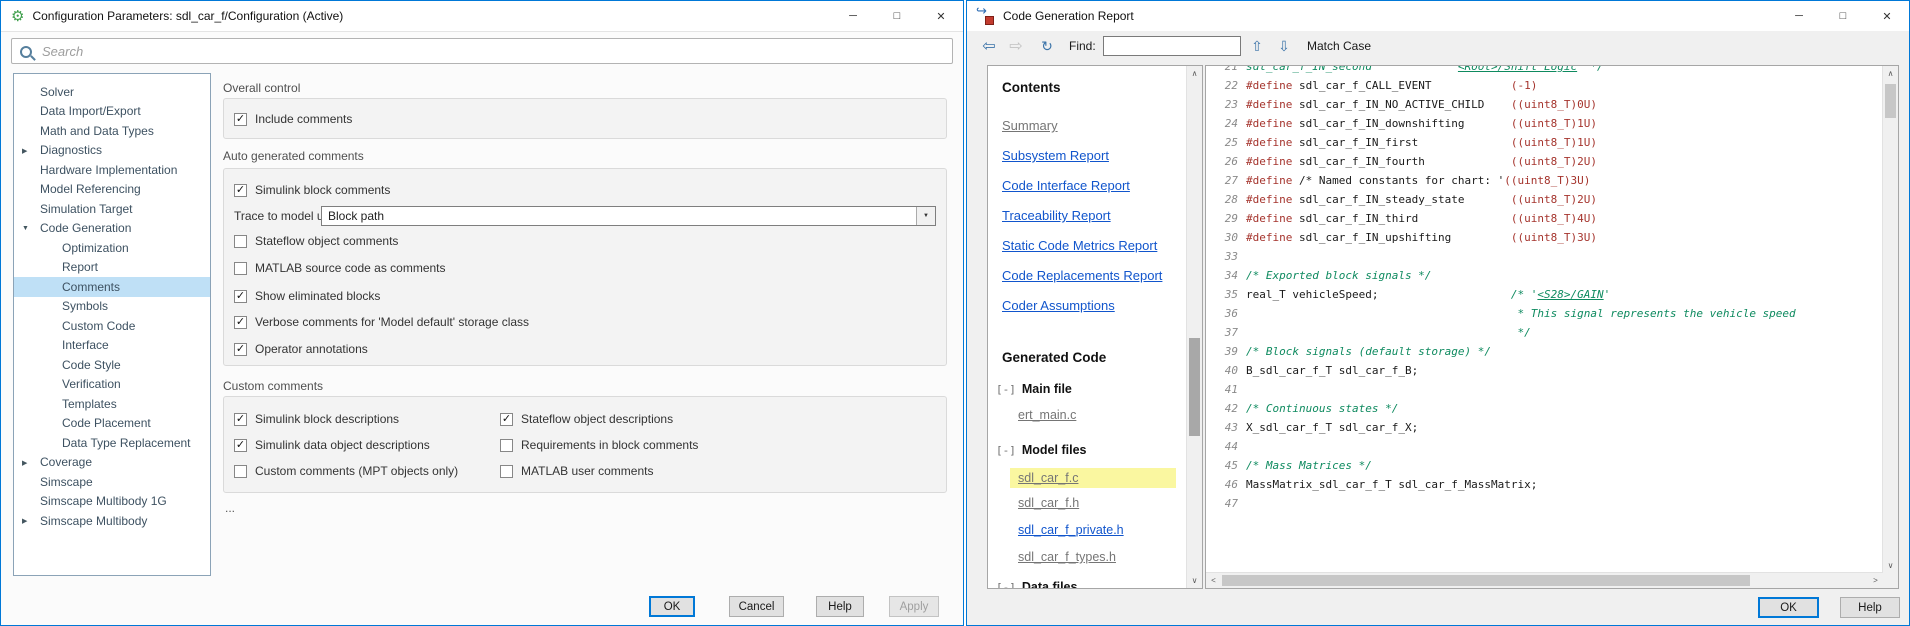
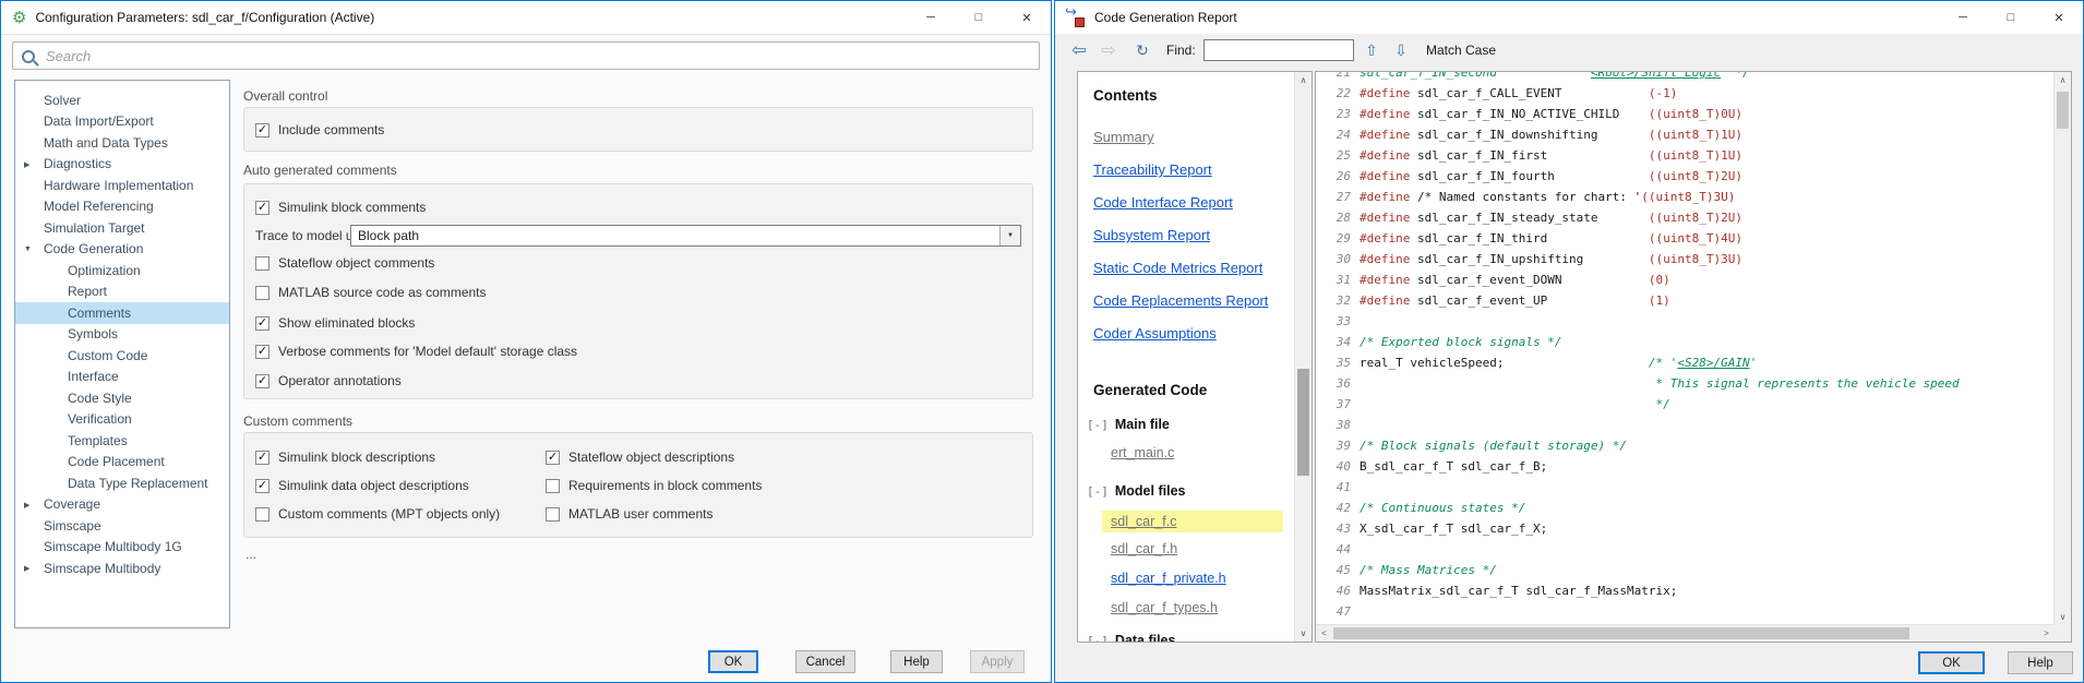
  ⚙
  Configuration Parameters: sdl_car_f/Configuration (Active)
  ─
  □
  ✕
  Search
  Solver
  Data Import/Export
  Math and Data Types
  Diagnostics
  Hardware Implementation
  Model Referencing
  Simulation Target
  Code Generation
  Optimization
  Report
  Comments
  Symbols
  Custom Code
  Interface
  Code Style
  Verification
  Templates
  Code Placement
  Data Type Replacement
  Coverage
  Simscape
  Simscape Multibody 1G
  Simscape Multibody
  Overall control
  ✓
  Include comments
  Auto generated comments
  ✓
  Simulink block comments
  Block path
  Stateflow object comments
  MATLAB source code as comments
  ✓
  Show eliminated blocks
  ✓
  Verbose comments for 'Model default' storage class
  ✓
  Operator annotations
  Custom comments
  ✓
  Simulink block descriptions
  ✓
  Simulink data object descriptions
  Custom comments (MPT objects only)
  ✓
  Stateflow object descriptions
  Requirements in block comments
  MATLAB user comments
  ...
  OK
  Cancel
  Help
  Apply
  ↪
  Code Generation Report
  ─
  □
  ✕
  ⇦
  ⇨
  ↻
  Find:
  ⇧
  ⇩
  Match Case
  Contents
  Summary
- Subsystem Report
+ Traceability Report
  Code Interface Report
- Traceability Report
+ Subsystem Report
  Static Code Metrics Report
  Code Replacements Report
  Coder Assumptions
  Generated Code
  [-] Main file
  ert_main.c
  [-] Model files
  sdl_car_f.c
  sdl_car_f.h
  sdl_car_f_private.h
  sdl_car_f_types.h
  [-] Data files
  ∧
  ∨
  21 sdl_car_f_IN_second <Root>/Shift Logic' */
  22 #define sdl_car_f_CALL_EVENT (-1)
  23 #define sdl_car_f_IN_NO_ACTIVE_CHILD ((uint8_T)0U)
  24 #define sdl_car_f_IN_downshifting ((uint8_T)1U)
  25 #define sdl_car_f_IN_first ((uint8_T)1U)
  26 #define sdl_car_f_IN_fourth ((uint8_T)2U)
  27 #define /* Named constants for chart: '((uint8_T)3U)
  28 #define sdl_car_f_IN_steady_state ((uint8_T)2U)
  29 #define sdl_car_f_IN_third ((uint8_T)4U)
  30 #define sdl_car_f_IN_upshifting ((uint8_T)3U)
+ 31 #define sdl_car_f_event_DOWN (0)
+ 32 #define sdl_car_f_event_UP (1)
  33
  34 /* Exported block signals */
  35 real_T vehicleSpeed; /* '<S28>/GAIN'
  36 * This signal represents the vehicle speed
  37 */
+ 38
  39 /* Block signals (default storage) */
  40 B_sdl_car_f_T sdl_car_f_B;
  41
  42 /* Continuous states */
  43 X_sdl_car_f_T sdl_car_f_X;
  44
  45 /* Mass Matrices */
  46 MassMatrix_sdl_car_f_T sdl_car_f_MassMatrix;
  47
  ∧
  ∨
  <
  >
  OK
  Help
